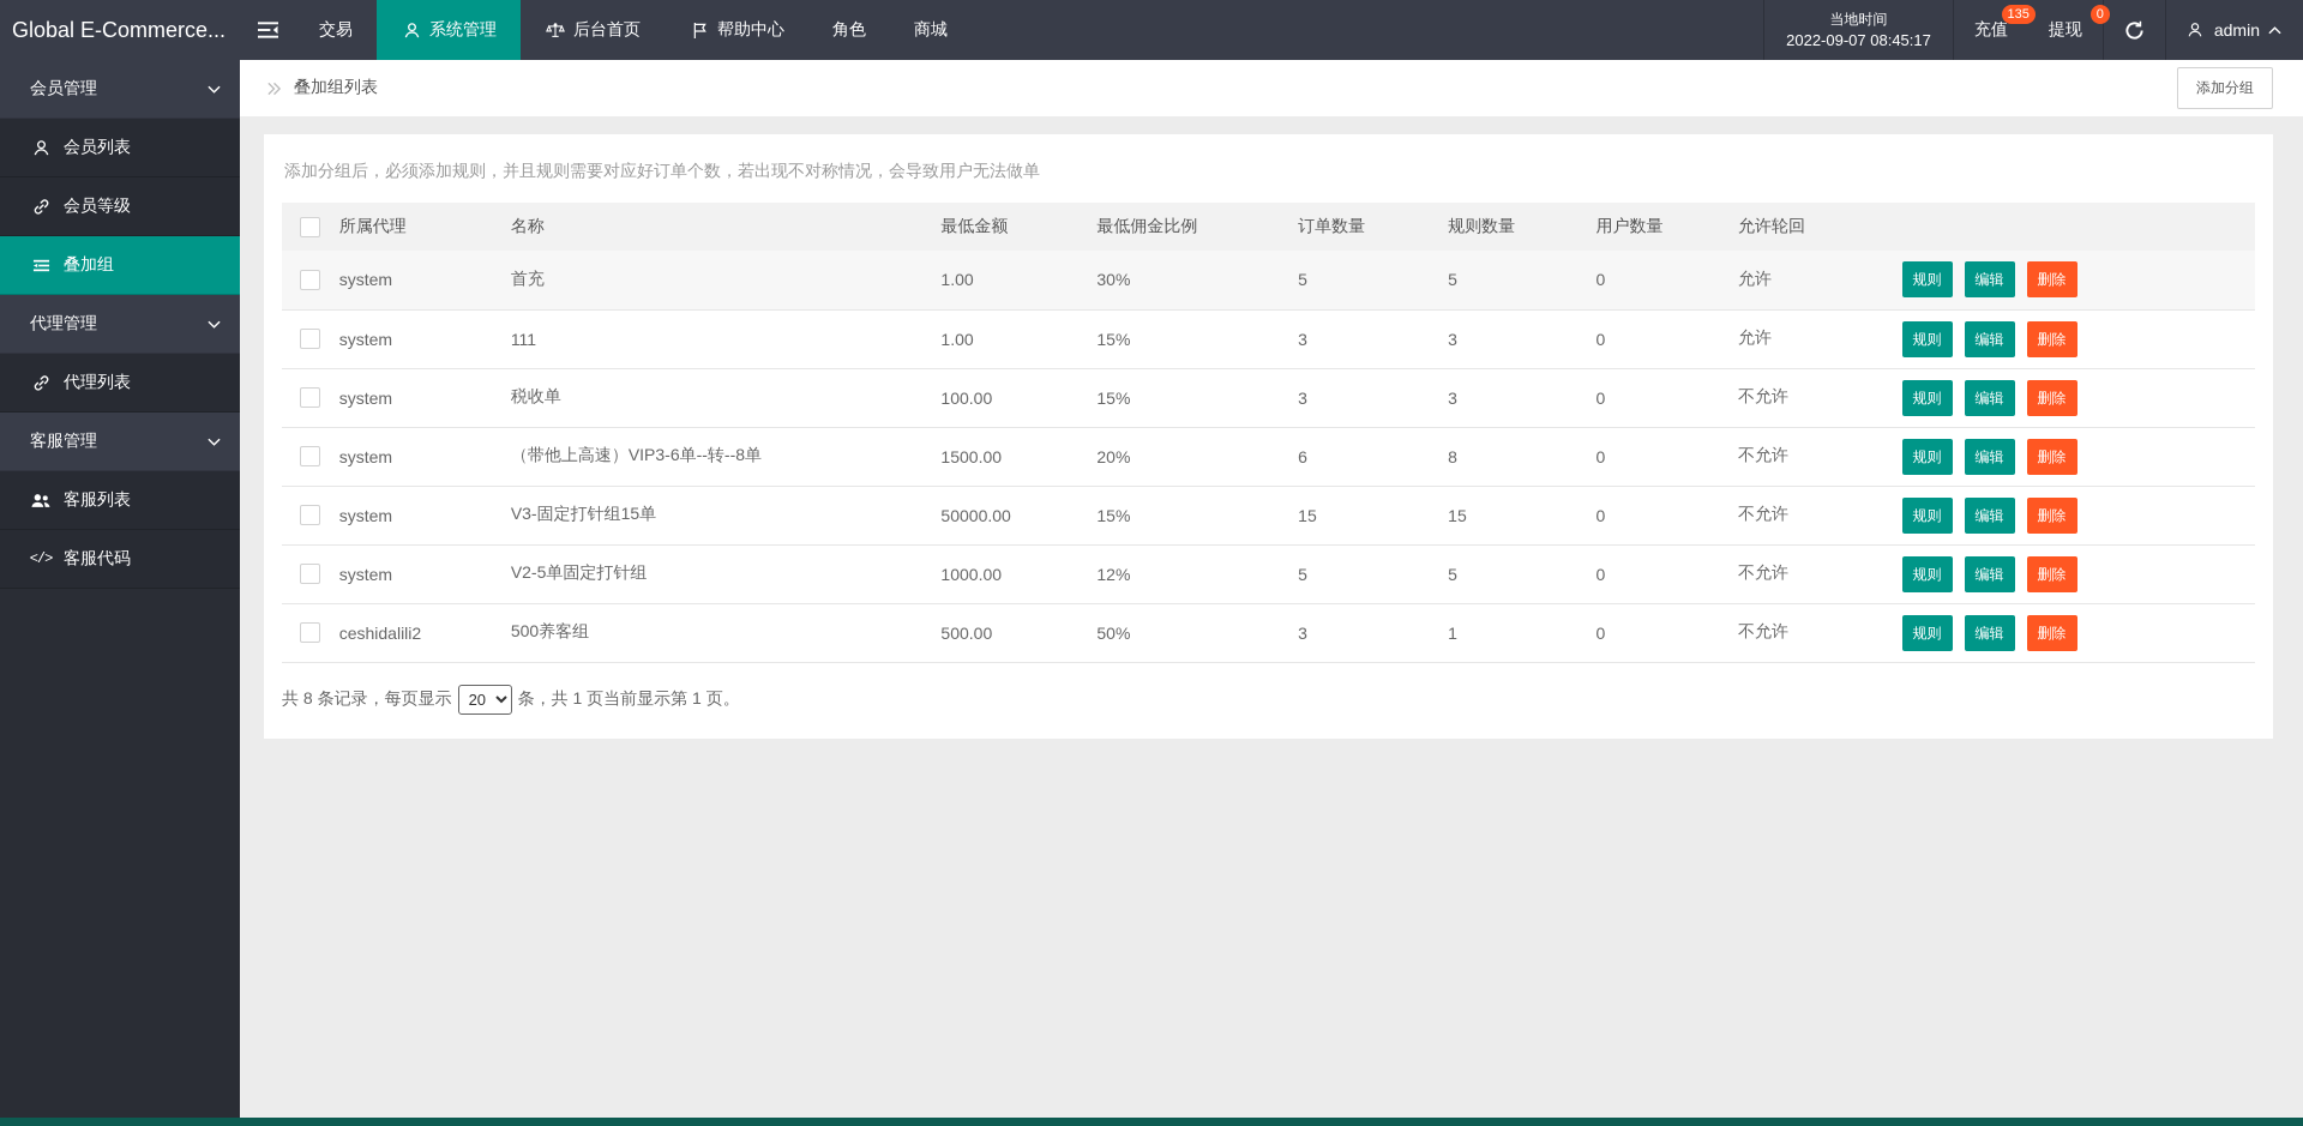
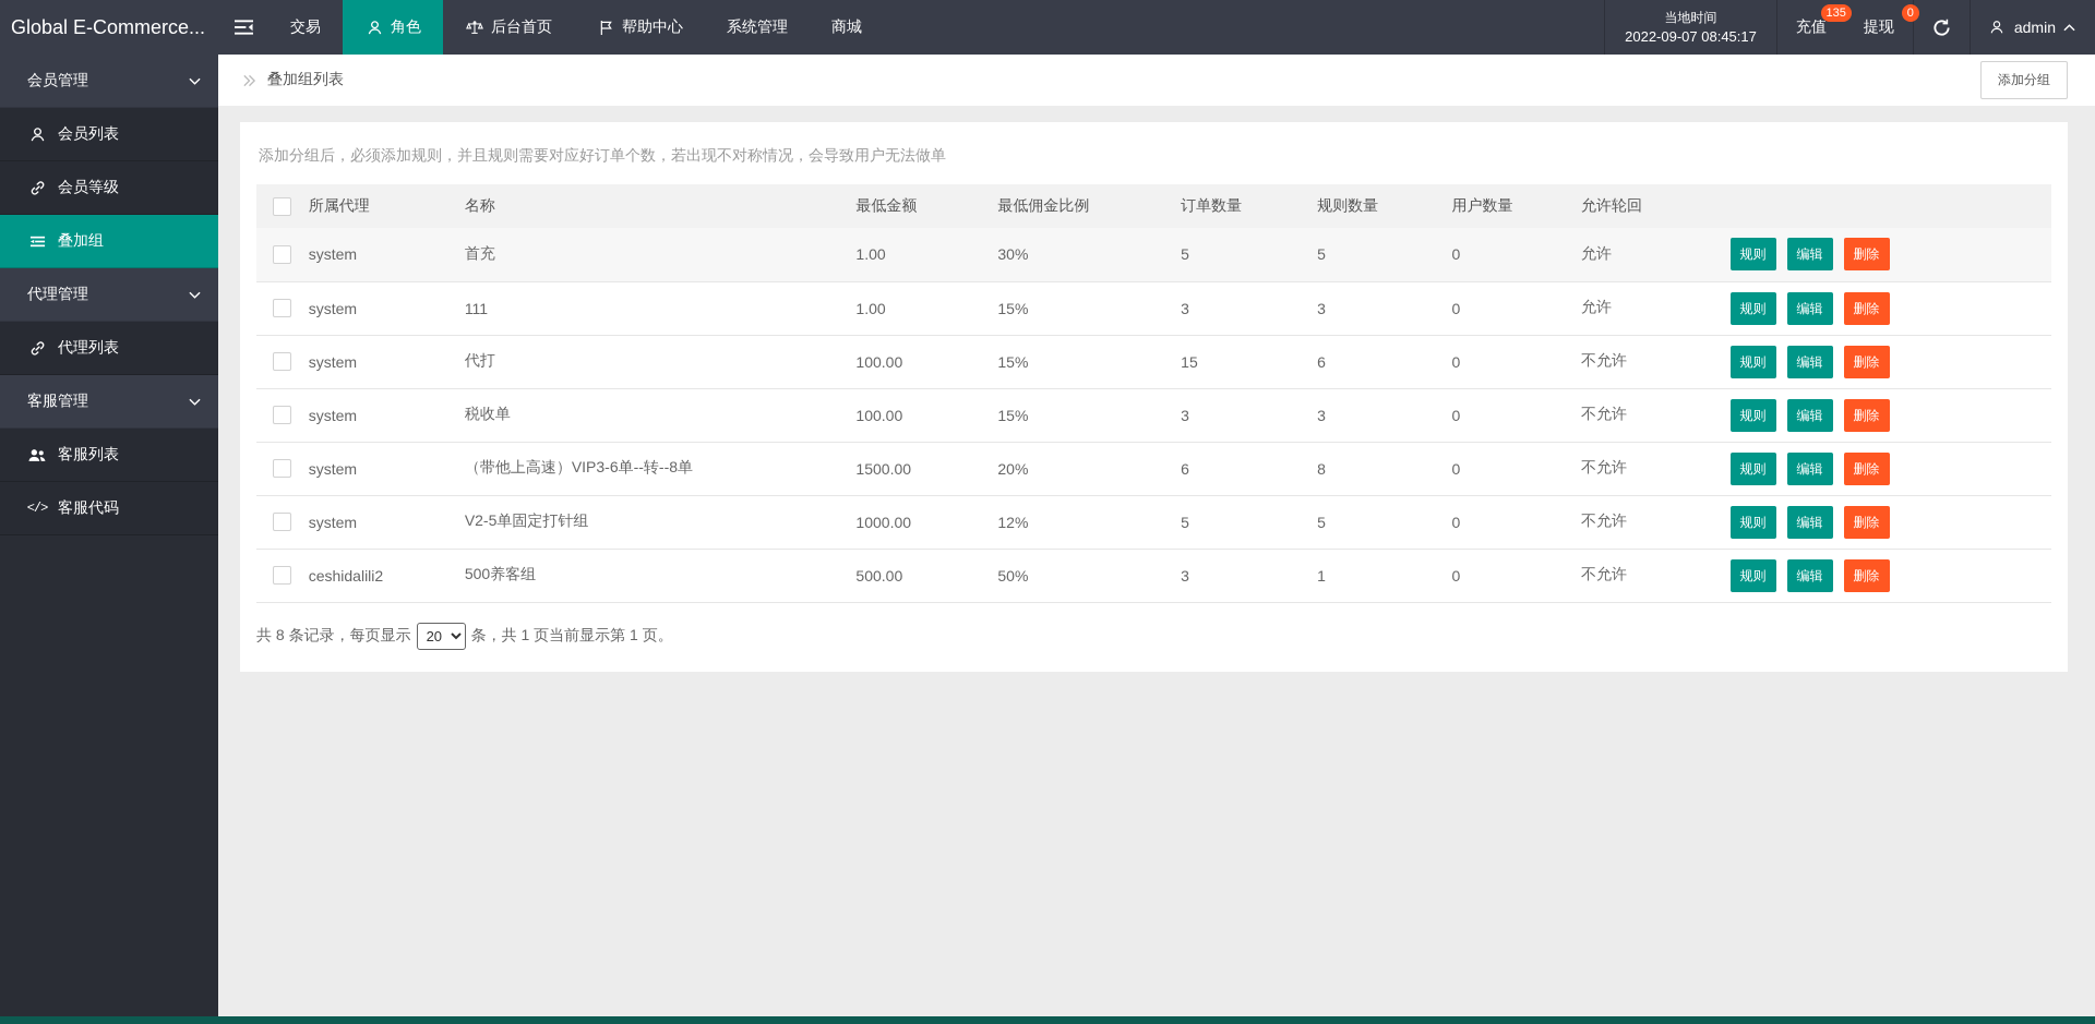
  Global E-Commerce...
  交易
- 系统管理
+ 角色
  后台首页
  帮助中心
- 角色
+ 系统管理
  商城
  当地时间
  2022-09-07 08:45:17
  充值
  135
  提现
  0
  admin
  会员管理
  会员列表
  会员等级
  叠加组
  代理管理
  代理列表
  客服管理
  客服列表
  </>
  客服代码
  叠加组列表
  添加分组
  添加分组后，必须添加规则，并且规则需要对应好订单个数，若出现不对称情况，会导致用户无法做单
  	所属代理	名称	最低金额	最低佣金比例	订单数量	规则数量	用户数量	允许轮回
  	system	首充	1.00	30%	5	5	0	允许	规则 编辑 删除
  	system	111	1.00	15%	3	3	0	允许	规则 编辑 删除
+ 	system	代打	100.00	15%	15	6	0	不允许	规则 编辑 删除
  	system	税收单	100.00	15%	3	3	0	不允许	规则 编辑 删除
  	system	（带他上高速）VIP3-6单--转--8单	1500.00	20%	6	8	0	不允许	规则 编辑 删除
- 	system	V3-固定打针组15单	50000.00	15%	15	15	0	不允许	规则 编辑 删除
  	system	V2-5单固定打针组	1000.00	12%	5	5	0	不允许	规则 编辑 删除
  	ceshidalili2	500养客组	500.00	50%	3	1	0	不允许	规则 编辑 删除
  共 8 条记录，每页显示
  20
  条，共 1 页当前显示第 1 页。
